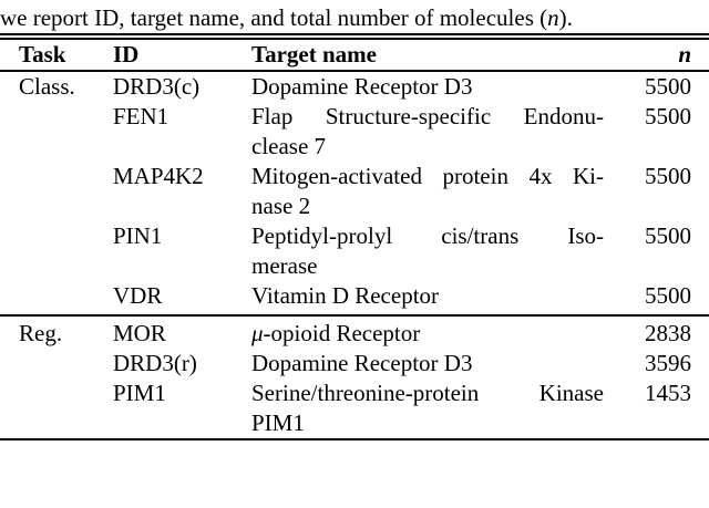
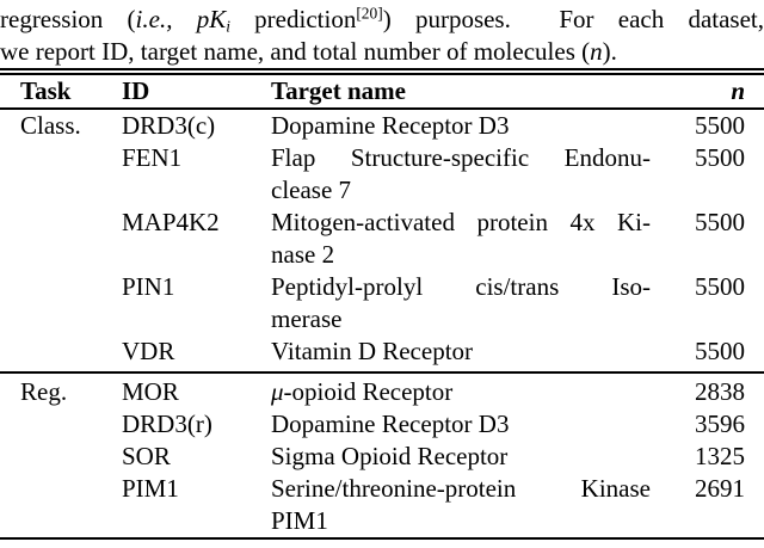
+ regression (i.e., pKi prediction[20]) purposes. For each dataset,
  we report ID, target name, and total number of molecules (n).
  Task	ID	Target name	n
  Class.	DRD3(c)	Dopamine Receptor D3	5500
  	FEN1	Flap Structure-specific Endonu-clease 7	5500
  	MAP4K2	Mitogen-activated protein 4x Ki-nase 2	5500
  	PIN1	Peptidyl-prolyl cis/trans Iso-merase	5500
  	VDR	Vitamin D Receptor	5500
  Reg.	MOR	μ-opioid Receptor	2838
  	DRD3(r)	Dopamine Receptor D3	3596
+ 	SOR	Sigma Opioid Receptor	1325
- 	PIM1	Serine/threonine-protein KinasePIM1	1453
+ 	PIM1	Serine/threonine-protein KinasePIM1	2691
